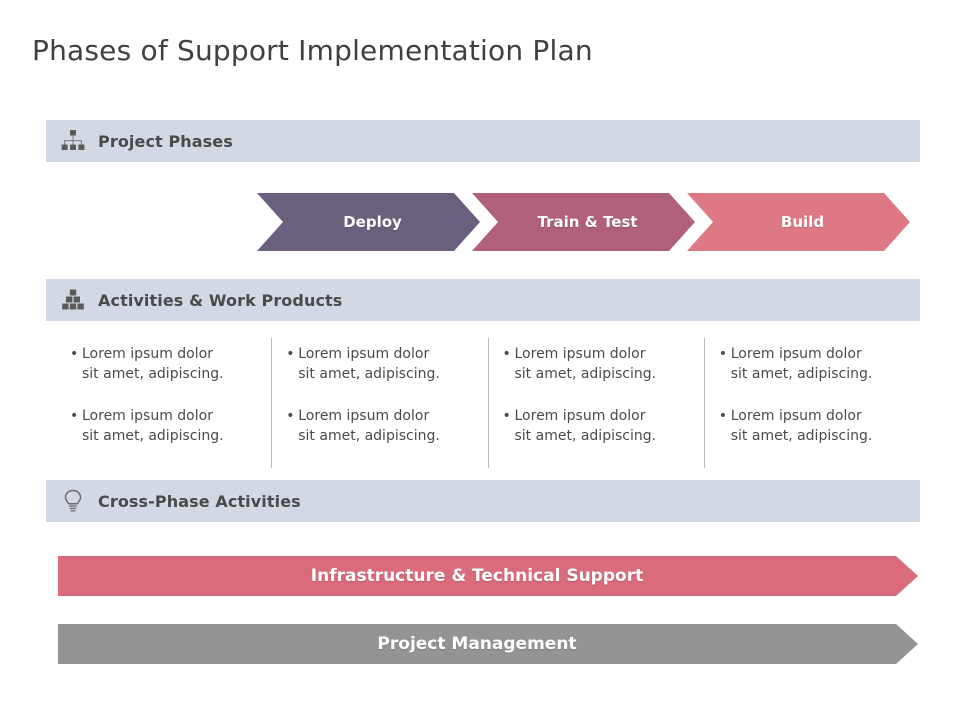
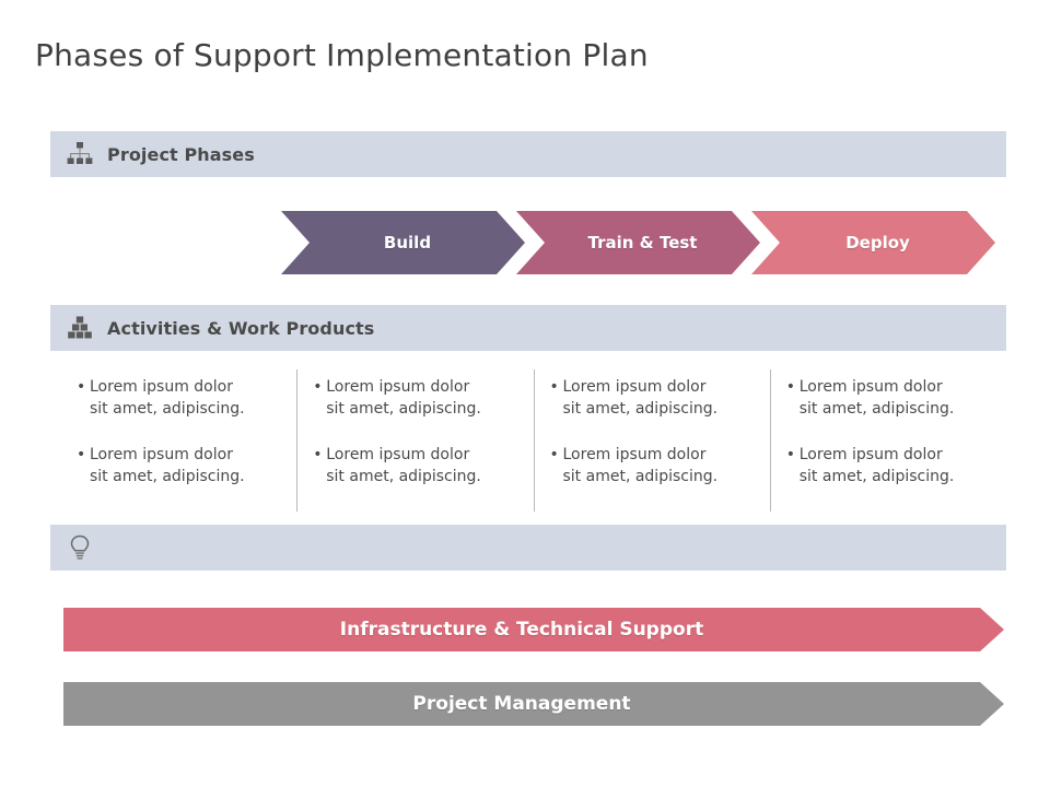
  Phases of Support Implementation Plan
  Project Phases
- Deploy
+ Build
  Train & Test
- Build
+ Deploy
  Activities & Work Products
  •
  Lorem ipsum dolor sit amet, adipiscing.
  •
  Lorem ipsum dolor sit amet, adipiscing.
  •
  Lorem ipsum dolor sit amet, adipiscing.
  •
  Lorem ipsum dolor sit amet, adipiscing.
  •
  Lorem ipsum dolor sit amet, adipiscing.
  •
  Lorem ipsum dolor sit amet, adipiscing.
  •
  Lorem ipsum dolor sit amet, adipiscing.
  •
  Lorem ipsum dolor sit amet, adipiscing.
- Cross-Phase Activities
  Infrastructure & Technical Support
  Project Management
